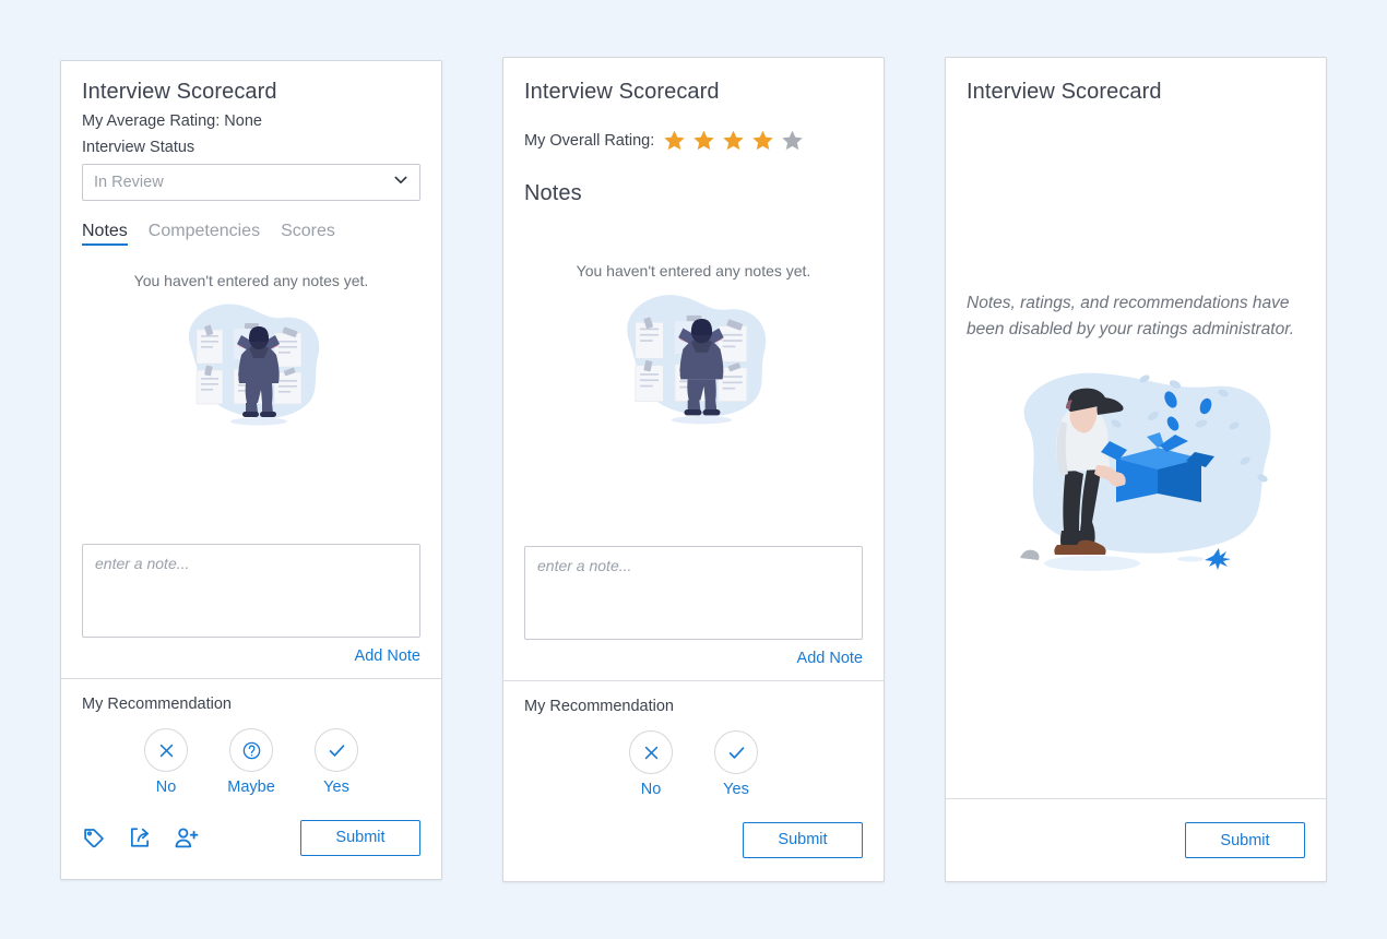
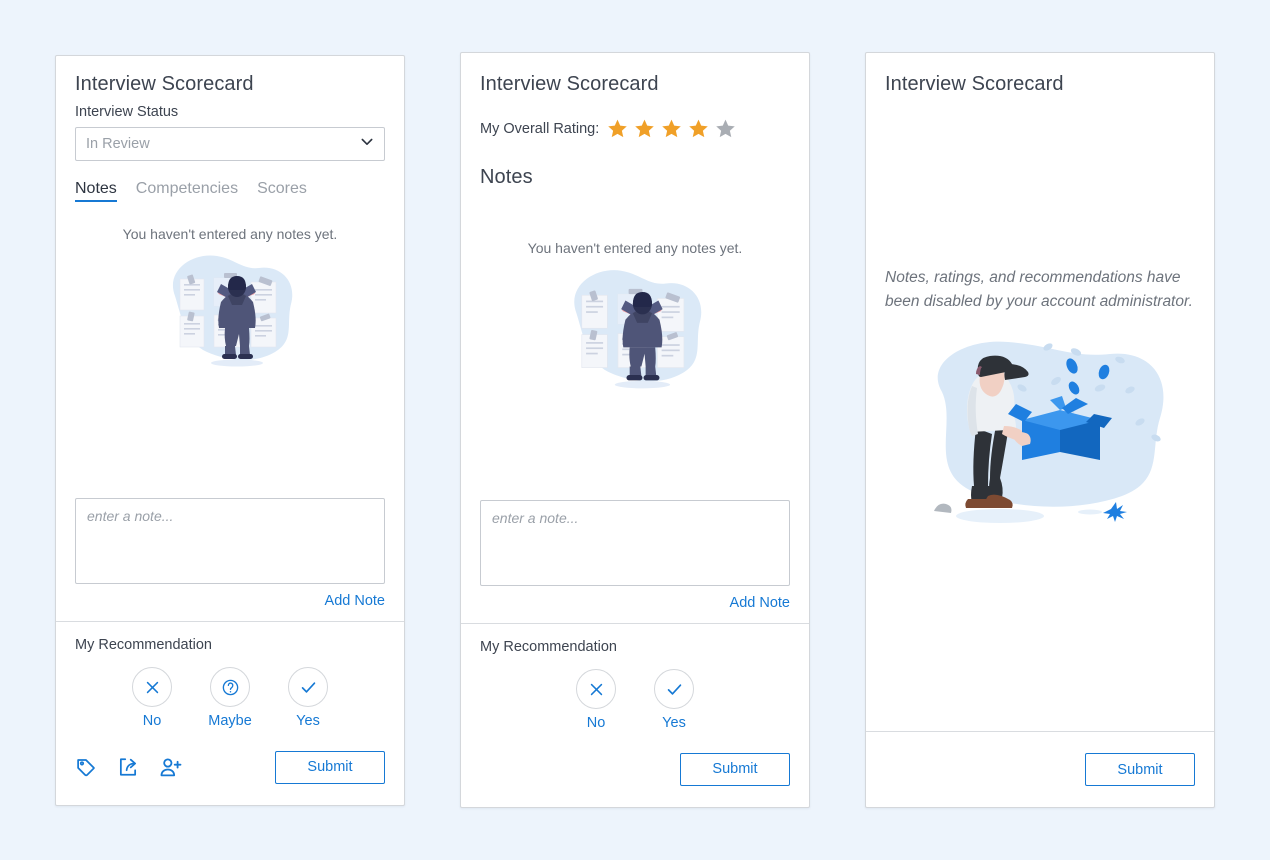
  Interview Scorecard
- My Average Rating: None
  Interview Status
  In Review
  Notes
  Competencies
  Scores
  You haven't entered any notes yet.
  enter a note...
  Add Note
  My Recommendation
  No
  Maybe
  Yes
  Submit
  Interview Scorecard
  My Overall Rating:
  Notes
  You haven't entered any notes yet.
  enter a note...
  Add Note
  My Recommendation
  No
  Yes
  Submit
  Interview Scorecard
- Notes, ratings, and recommendations have been disabled by your ratings administrator.
+ Notes, ratings, and recommendations have been disabled by your account administrator.
  Submit
